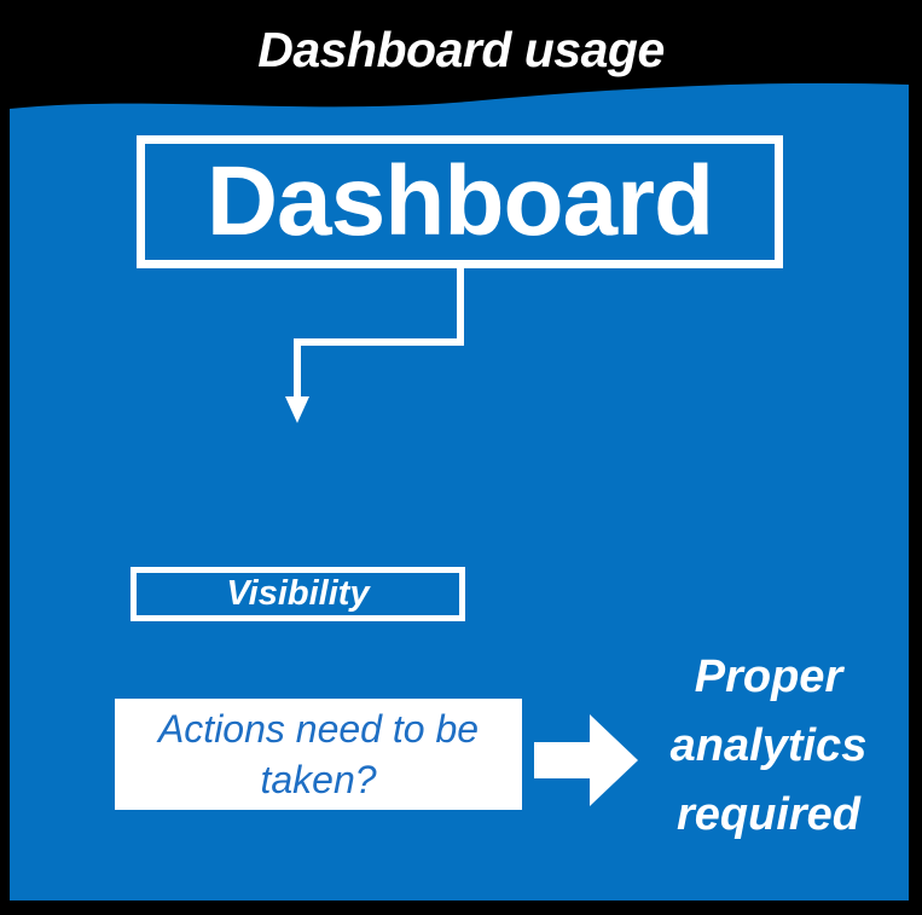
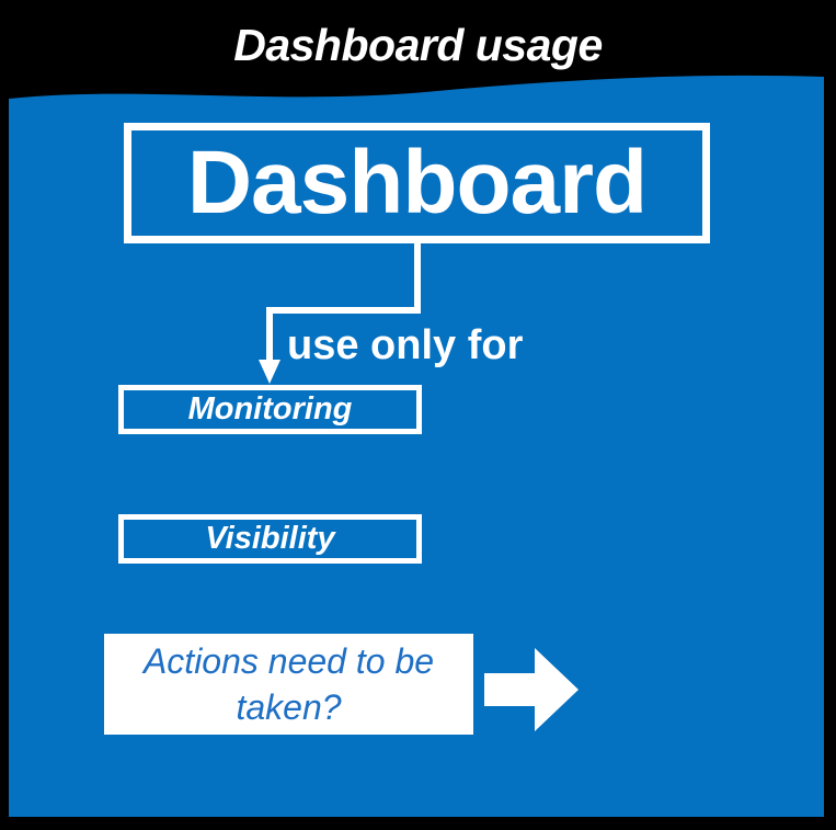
  Dashboard usage
  Dashboard
+ use only for
+ Monitoring
  Visibility
  Actions need to be
  taken?
- Proper
- analytics
- required
